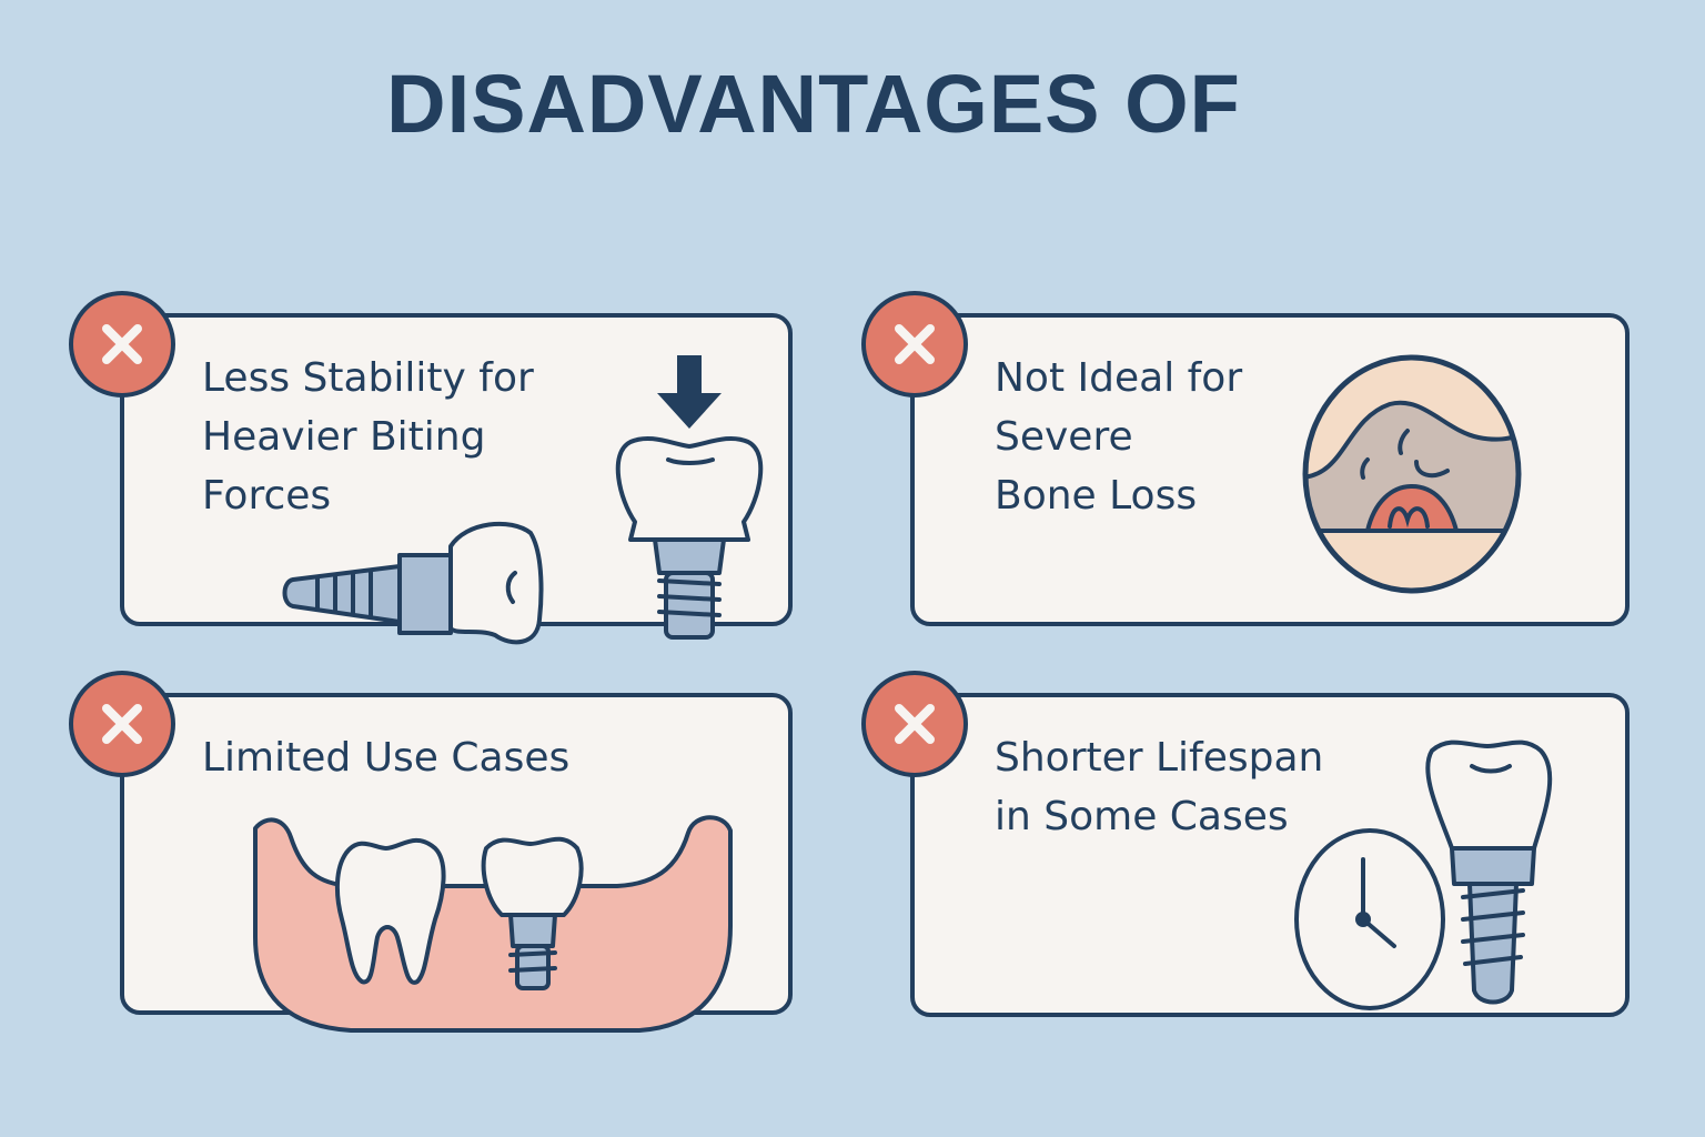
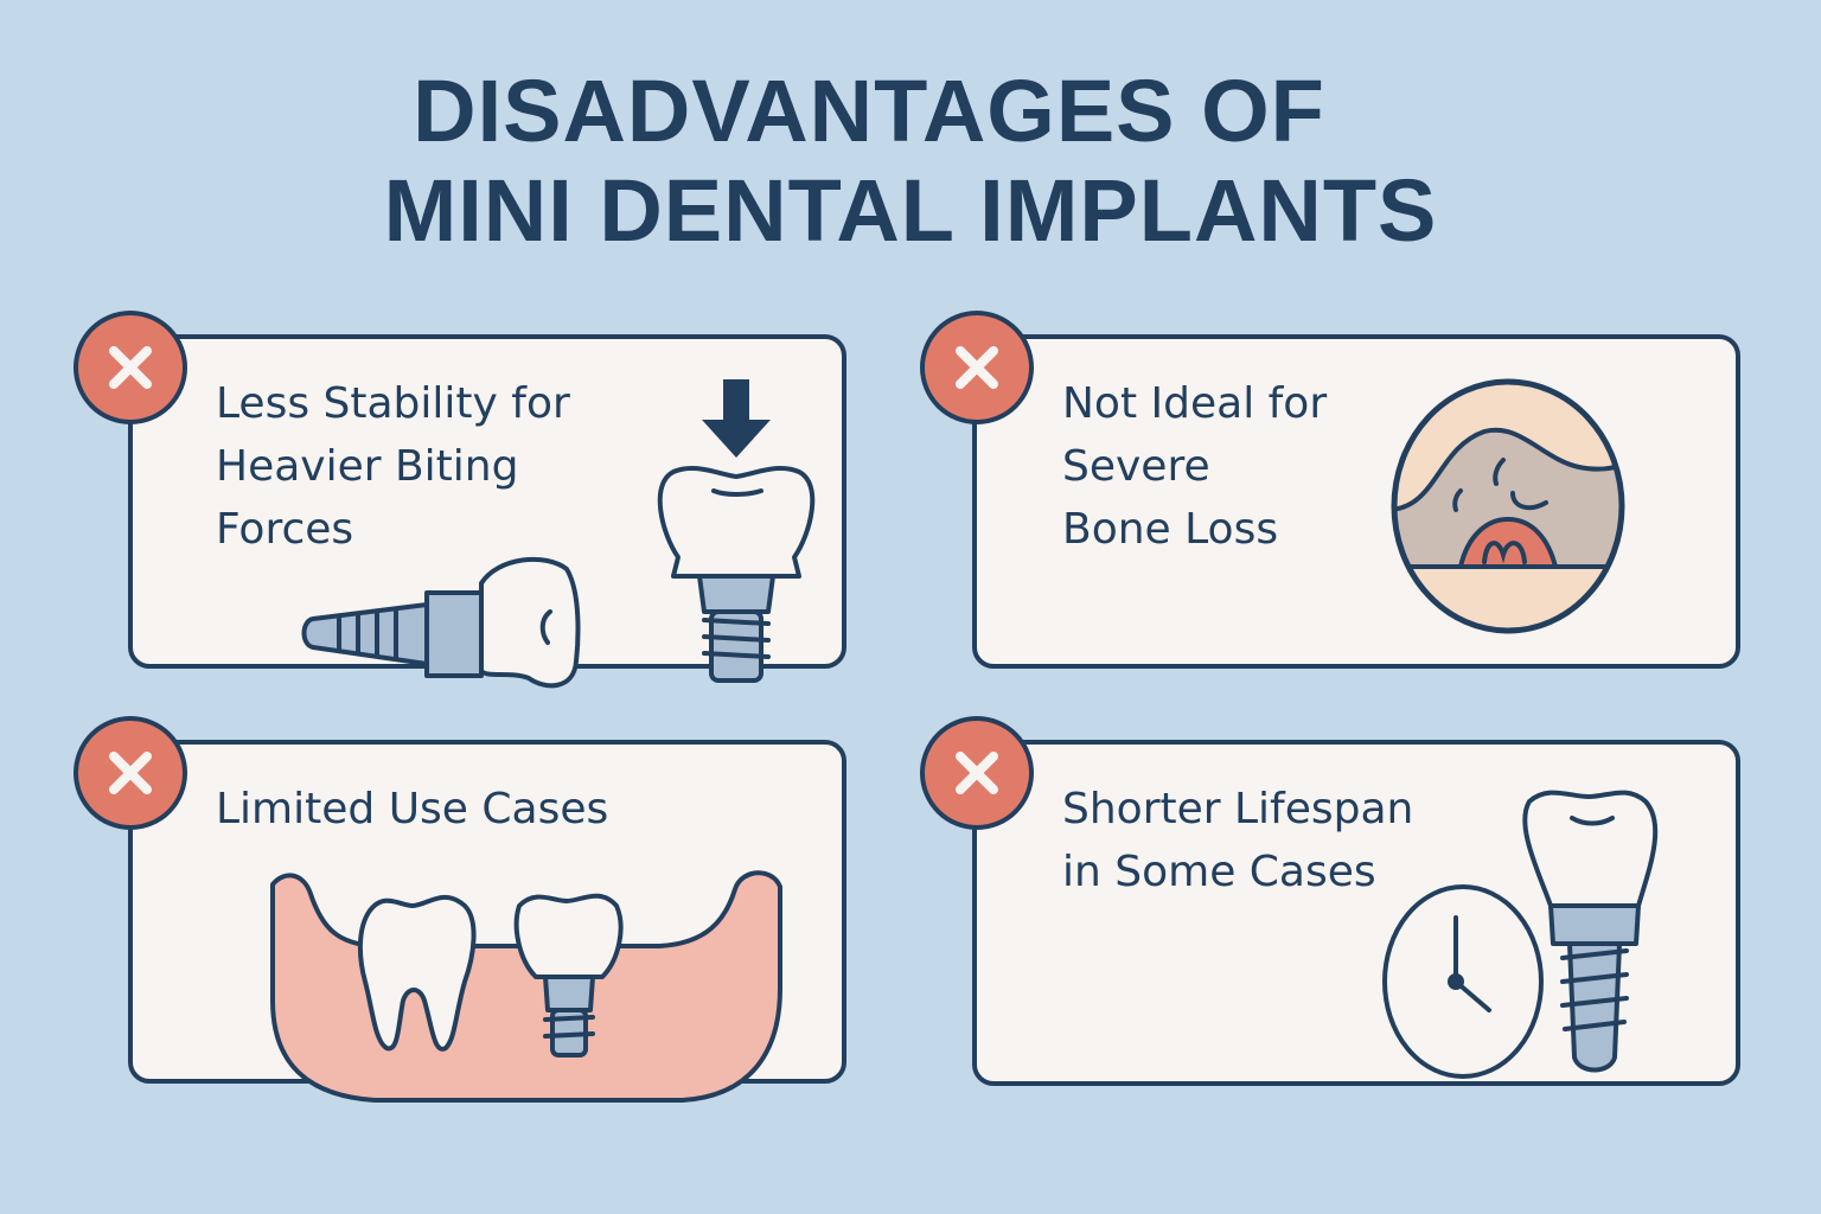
  DISADVANTAGES OF
+ MINI DENTAL IMPLANTS
  Less Stability for
  Heavier Biting
  Forces
  Not Ideal for
  Severe
  Bone Loss
  Limited Use Cases
  Shorter Lifespan
  in Some Cases
